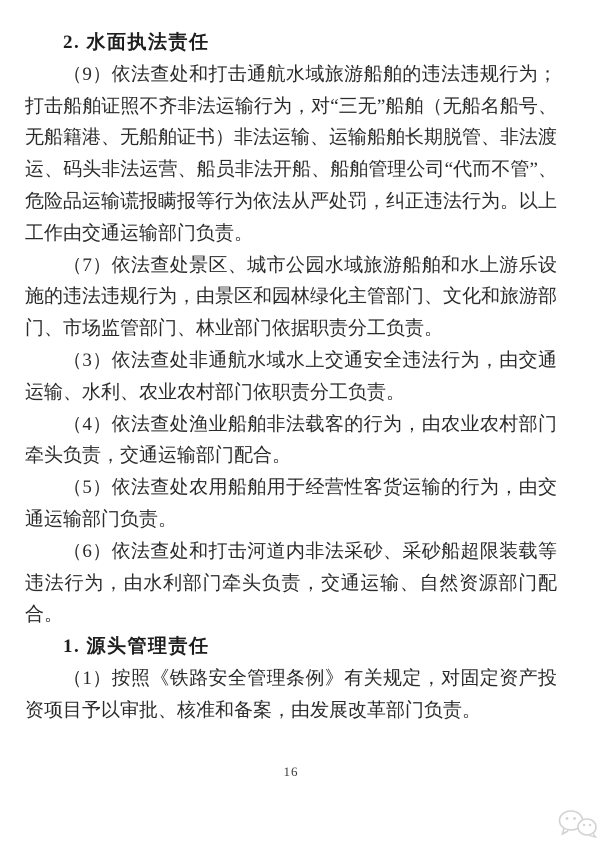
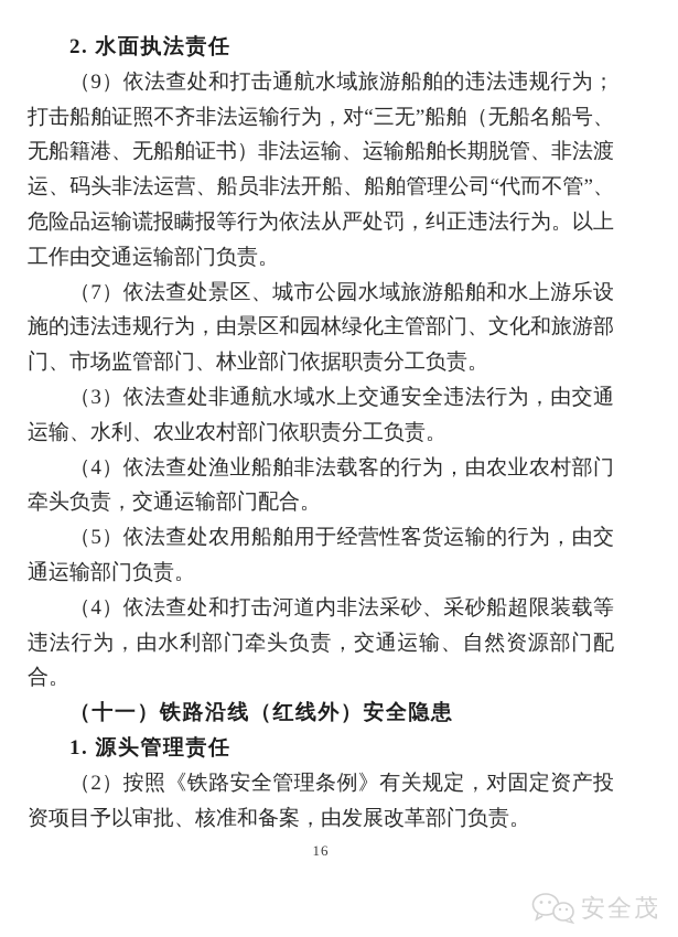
  2. 水面执法责任
  （9）依法查处和打击通航水域旅游船舶的违法违规行为；打击船舶证照不齐非法运输行为，对“三无”船舶（无船名船号、无船籍港、无船舶证书）非法运输、运输船舶长期脱管、非法渡运、码头非法运营、船员非法开船、船舶管理公司“代而不管”、危险品运输谎报瞒报等行为依法从严处罚，纠正违法行为。以上工作由交通运输部门负责。
  （7）依法查处景区、城市公园水域旅游船舶和水上游乐设施的违法违规行为，由景区和园林绿化主管部门、文化和旅游部门、市场监管部门、林业部门依据职责分工负责。
  （3）依法查处非通航水域水上交通安全违法行为，由交通运输、水利、农业农村部门依职责分工负责。
  （4）依法查处渔业船舶非法载客的行为，由农业农村部门牵头负责，交通运输部门配合。
  （5）依法查处农用船舶用于经营性客货运输的行为，由交通运输部门负责。
- （6）依法查处和打击河道内非法采砂、采砂船超限装载等违法行为，由水利部门牵头负责，交通运输、自然资源部门配合。
+ （4）依法查处和打击河道内非法采砂、采砂船超限装载等违法行为，由水利部门牵头负责，交通运输、自然资源部门配合。
+ （十一）铁路沿线（红线外）安全隐患
  1. 源头管理责任
- （1）按照《铁路安全管理条例》有关规定，对固定资产投资项目予以审批、核准和备案，由发展改革部门负责。
+ （2）按照《铁路安全管理条例》有关规定，对固定资产投资项目予以审批、核准和备案，由发展改革部门负责。
  16
+ 安全茂
